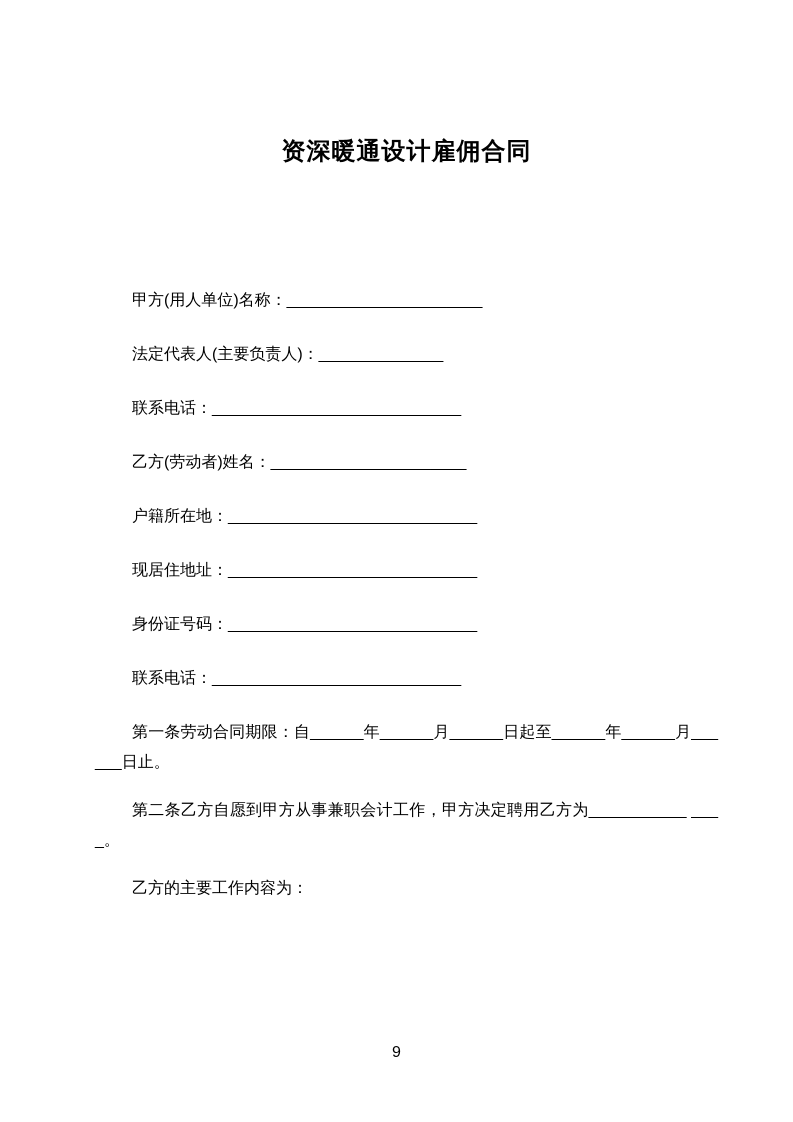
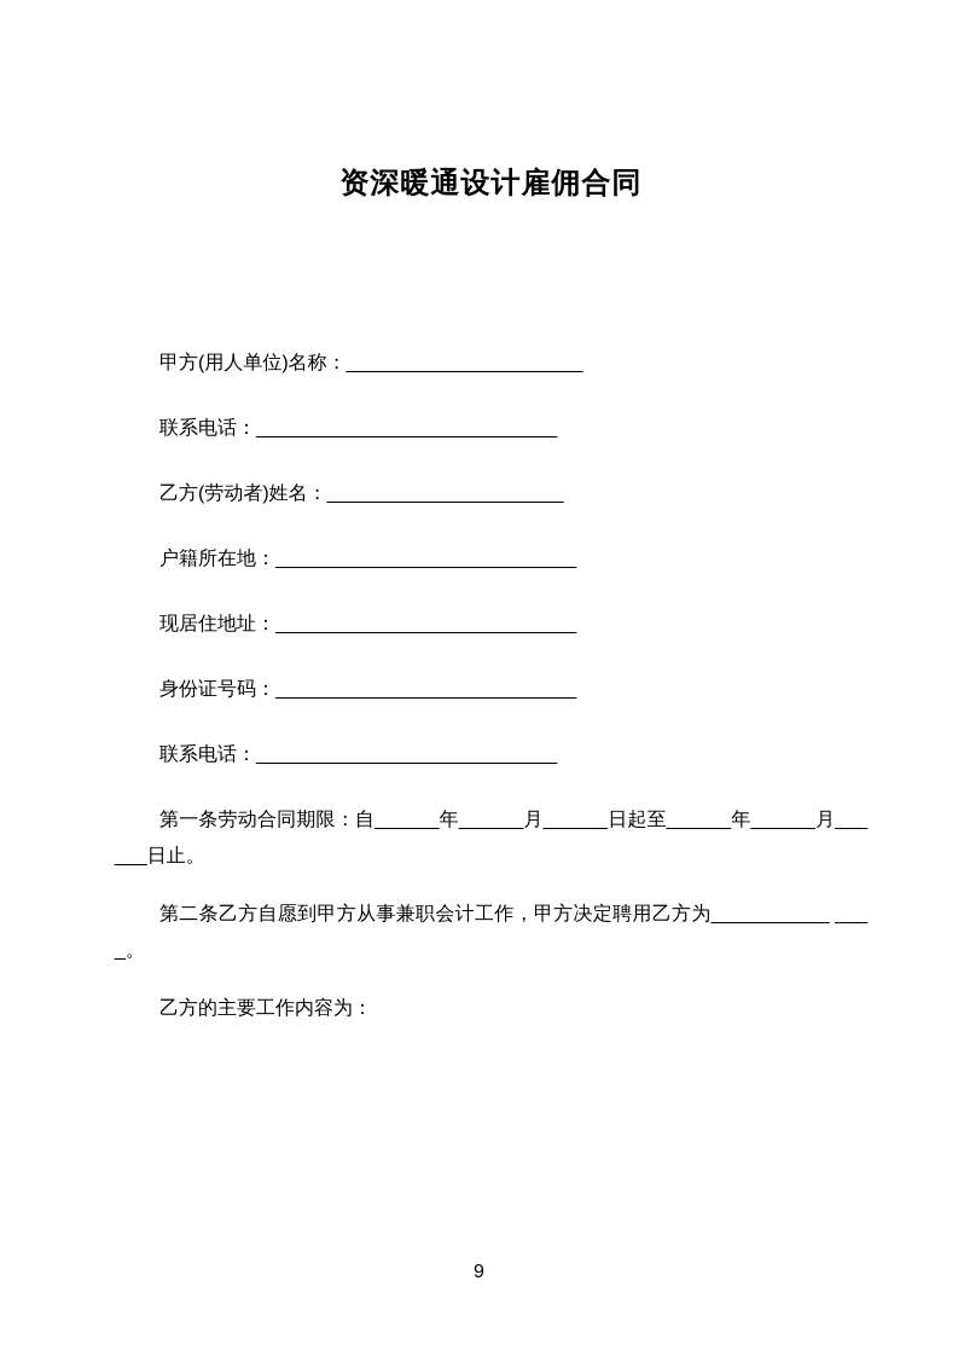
  资深暖通设计雇佣合同
  甲方(用人单位)名称：______________________
- 法定代表人(主要负责人)：______________
  联系电话：____________________________
  乙方(劳动者)姓名：______________________
  户籍所在地：____________________________
  现居住地址：____________________________
  身份证号码：____________________________
  联系电话：____________________________
  第一条劳动合同期限：自______年______月______日起至______年______月______日止。
  第二条乙方自愿到甲方从事兼职会计工作，甲方决定聘用乙方为___________ ____。
  乙方的主要工作内容为：
  9
